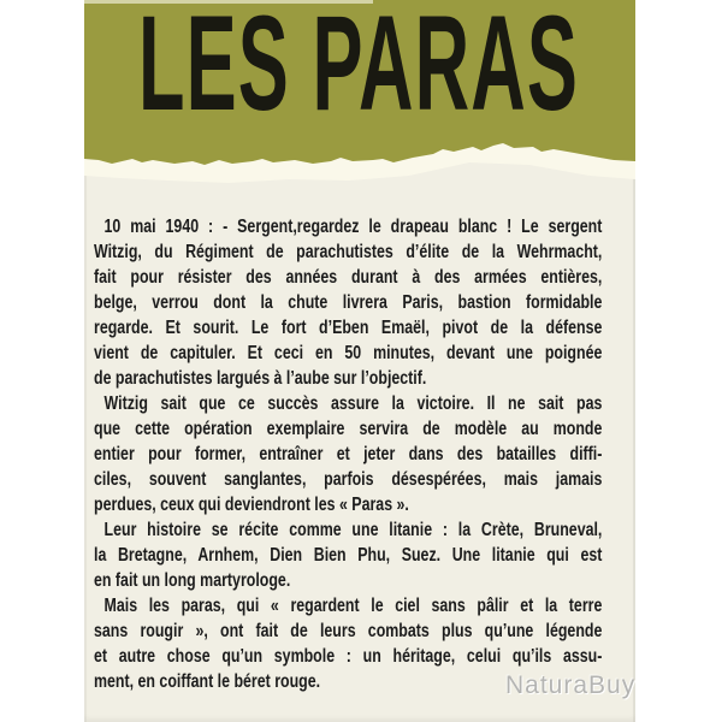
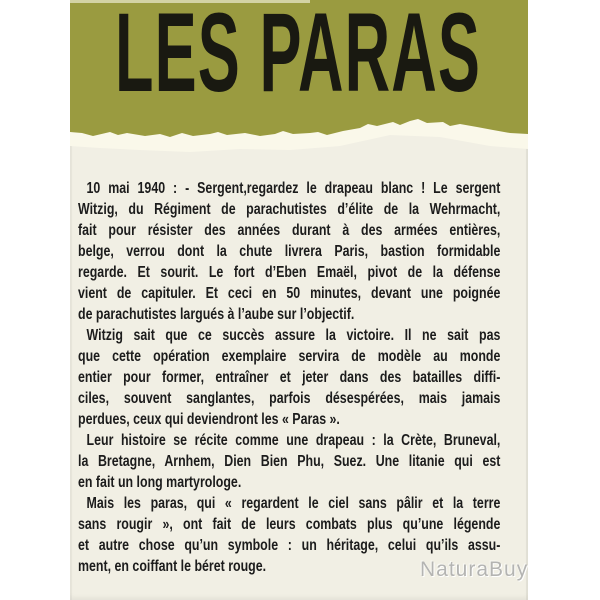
  LES PARAS
  10 mai 1940 : - Sergent,regardez le drapeau blanc ! Le sergent
  Witzig, du Régiment de parachutistes d’élite de la Wehrmacht,
  fait pour résister des années durant à des armées entières,
  belge, verrou dont la chute livrera Paris, bastion formidable
  regarde. Et sourit. Le fort d’Eben Emaël, pivot de la défense
  vient de capituler. Et ceci en 50 minutes, devant une poignée
  de parachutistes largués à l’aube sur l’objectif.
  Witzig sait que ce succès assure la victoire. Il ne sait pas
  que cette opération exemplaire servira de modèle au monde
  entier pour former, entraîner et jeter dans des batailles diffi-
  ciles, souvent sanglantes, parfois désespérées, mais jamais
  perdues, ceux qui deviendront les « Paras ».
- Leur histoire se récite comme une litanie : la Crète, Bruneval,
+ Leur histoire se récite comme une drapeau : la Crète, Bruneval,
  la Bretagne, Arnhem, Dien Bien Phu, Suez. Une litanie qui est
  en fait un long martyrologe.
  Mais les paras, qui « regardent le ciel sans pâlir et la terre
  sans rougir », ont fait de leurs combats plus qu’une légende
  et autre chose qu’un symbole : un héritage, celui qu’ils assu-
  ment, en coiffant le béret rouge.
  NaturaBuy
